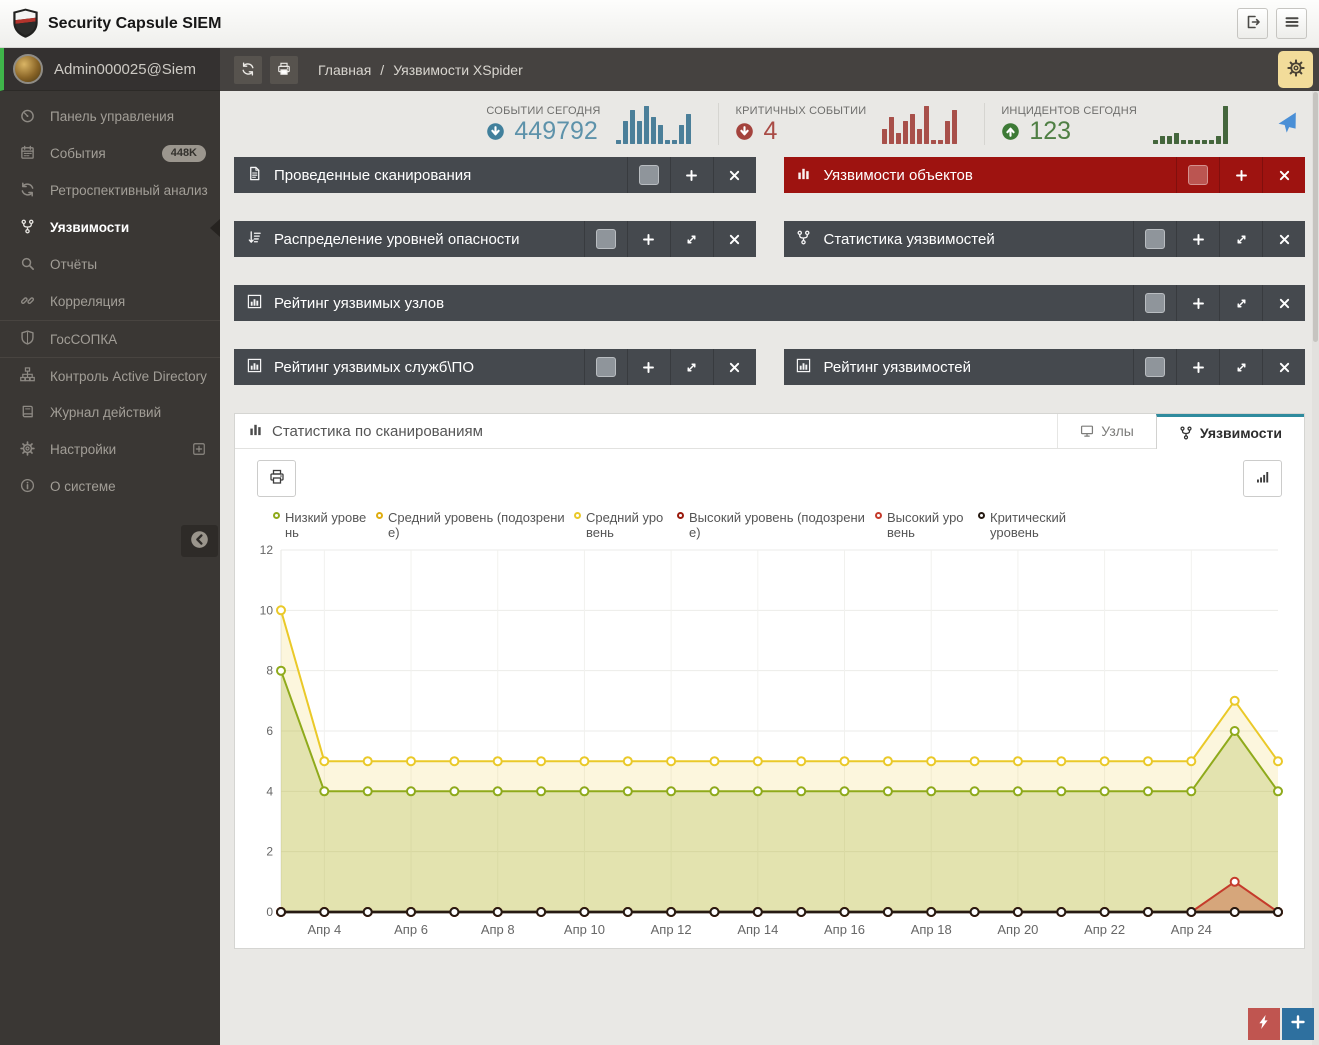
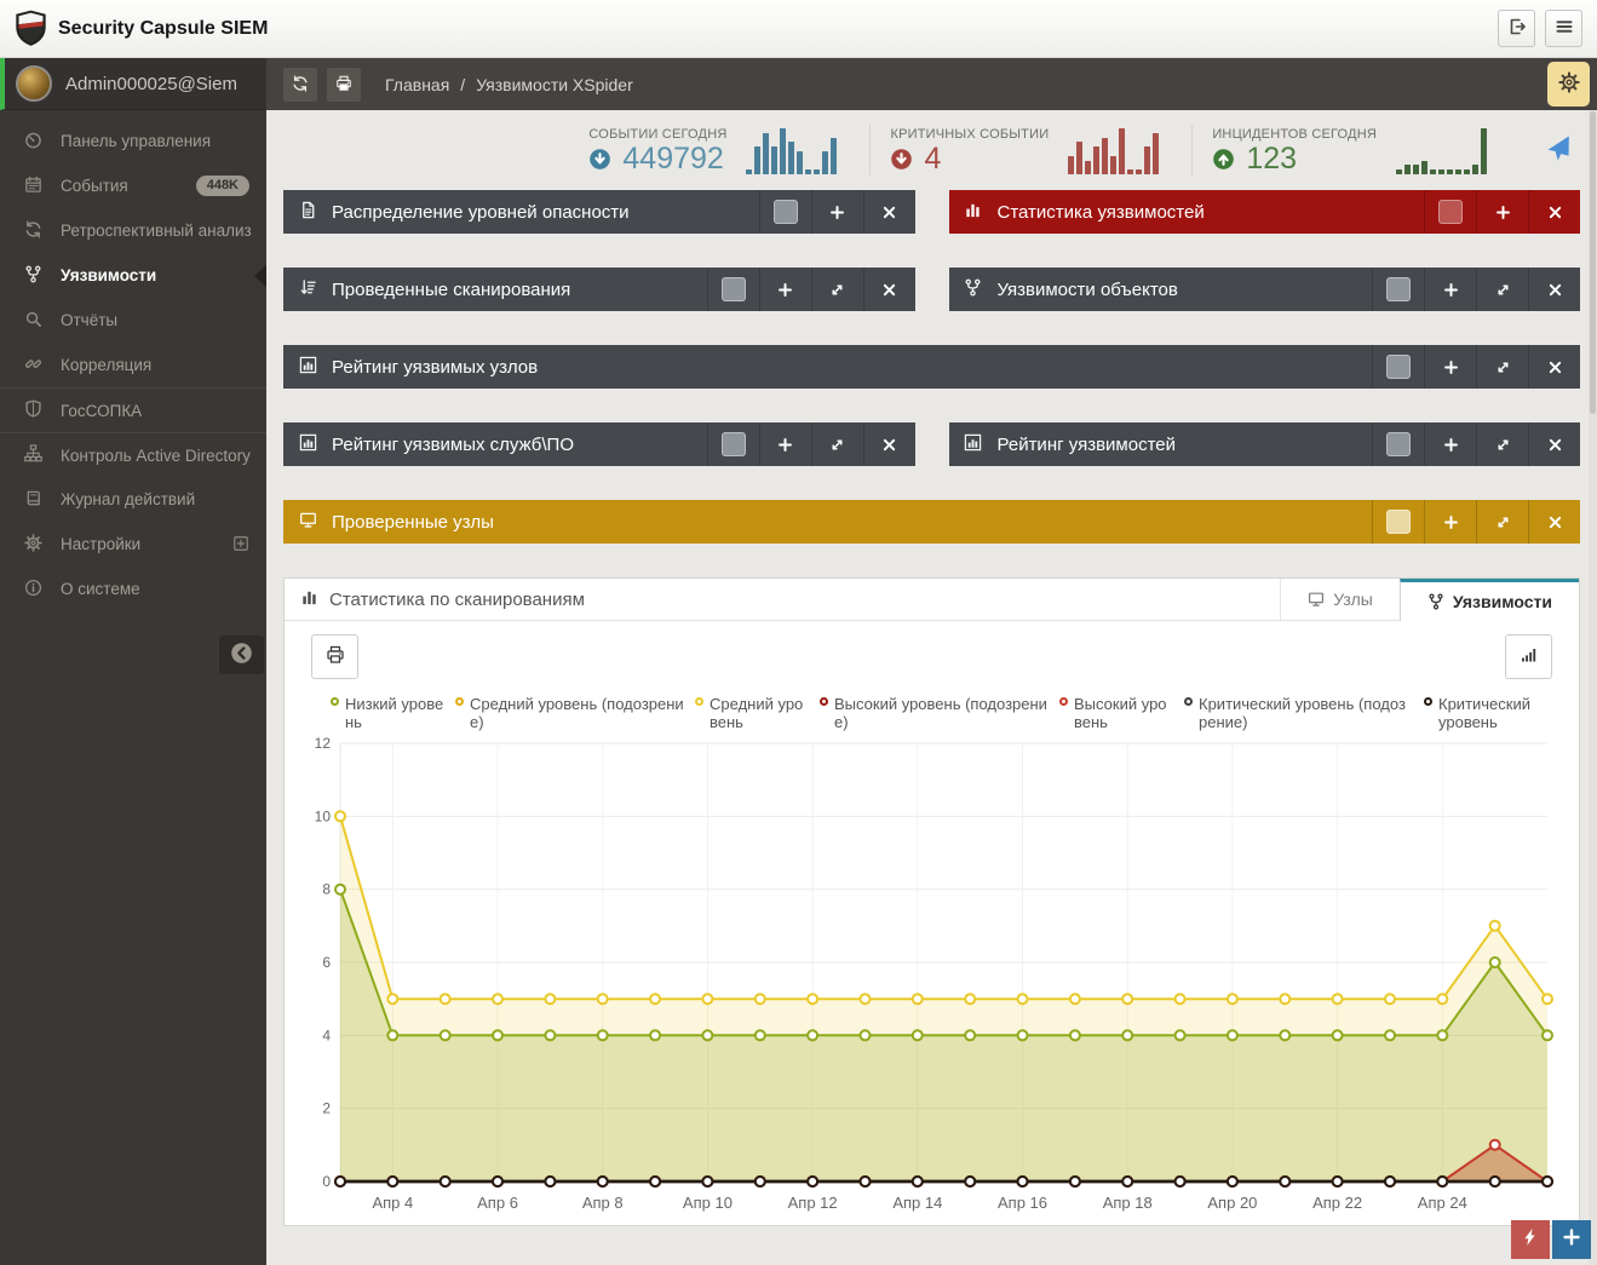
  Security Capsule SIEM
  Admin000025@Siem
  Панель управления
  События
  448K
  Ретроспективный анализ
  Уязвимости
  Отчёты
  Корреляция
  ГосСОПКА
  Контроль Active Directory
  Журнал действий
  Настройки
  О системе
  Главная
  /
  Уязвимости XSpider
  СОБЫТИИ СЕГОДНЯ
  449792
  КРИТИЧНЫХ СОБЫТИИ
  4
  ИНЦИДЕНТОВ СЕГОДНЯ
  123
- Проведенные сканирования
+ Распределение уровней опасности
- Уязвимости объектов
+ Статистика уязвимостей
- Распределение уровней опасности
+ Проведенные сканирования
- Статистика уязвимостей
+ Уязвимости объектов
  Рейтинг уязвимых узлов
  Рейтинг уязвимых служб\ПО
  Рейтинг уязвимостей
+ Проверенные узлы
  Статистика по сканированиям
  Узлы
  Уязвимости
  Низкий уровень
  Средний уровень (подозрение)
  Средний уровень
  Высокий уровень (подозрение)
  Высокий уровень
+ Критический уровень (подозрение)
  Критический уровень
  0
  2
  4
  6
  8
  10
  12
  Апр 4
  Апр 6
  Апр 8
  Апр 10
  Апр 12
  Апр 14
  Апр 16
  Апр 18
  Апр 20
  Апр 22
  Апр 24
